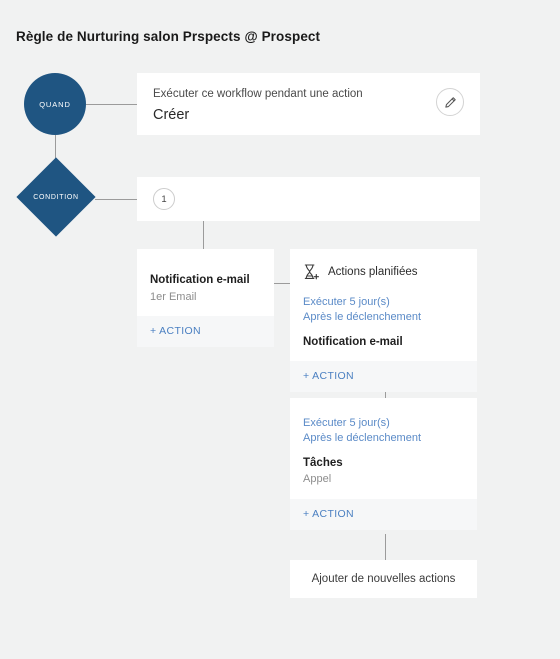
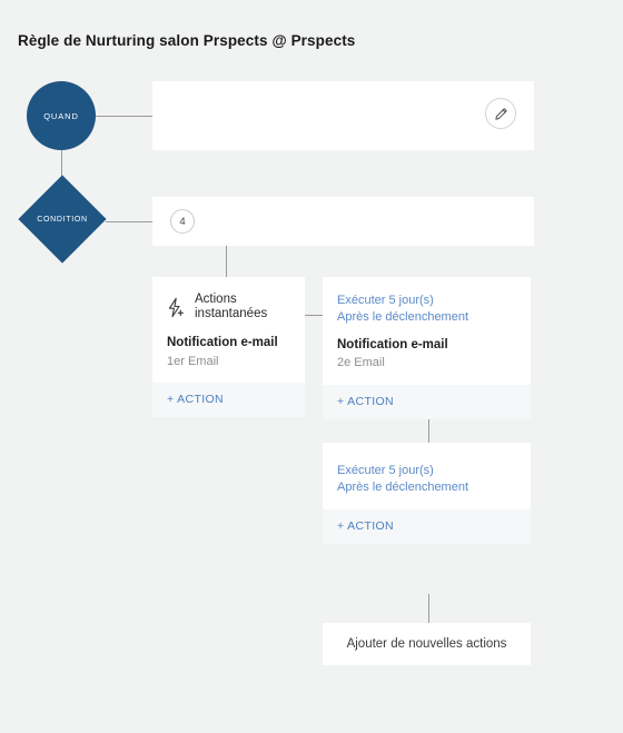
- Règle de Nurturing salon Prspects @ Prospect
+ Règle de Nurturing salon Prspects @ Prspects
  QUAND
- Exécuter ce workflow pendant une action
- Créer
- 1
+ 4
+ Actions instantanées
  Notification e-mail
  1er Email
  + ACTION
- Actions planifiées
  Exécuter 5 jour(s)
  Après le déclenchement
  Notification e-mail
+ 2e Email
  + ACTION
  Exécuter 5 jour(s)
  Après le déclenchement
- Tâches
- Appel
  + ACTION
  Ajouter de nouvelles actions
